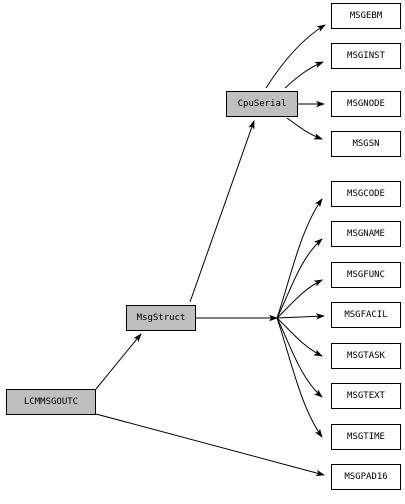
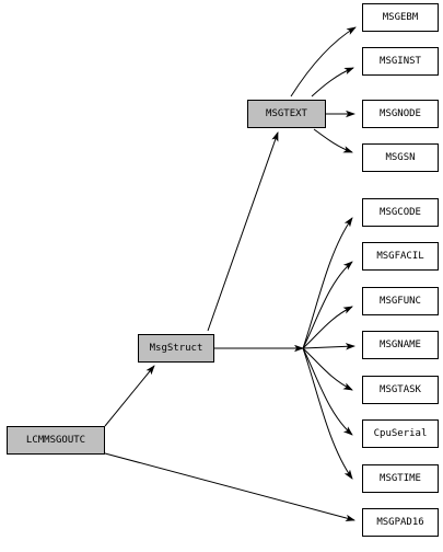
  LCMMSGOUTC
  MsgStruct
- CpuSerial
+ MSGTEXT
  MSGEBM
  MSGINST
  MSGNODE
  MSGSN
  MSGCODE
- MSGNAME
+ MSGFACIL
  MSGFUNC
- MSGFACIL
+ MSGNAME
  MSGTASK
- MSGTEXT
+ CpuSerial
  MSGTIME
  MSGPAD16
